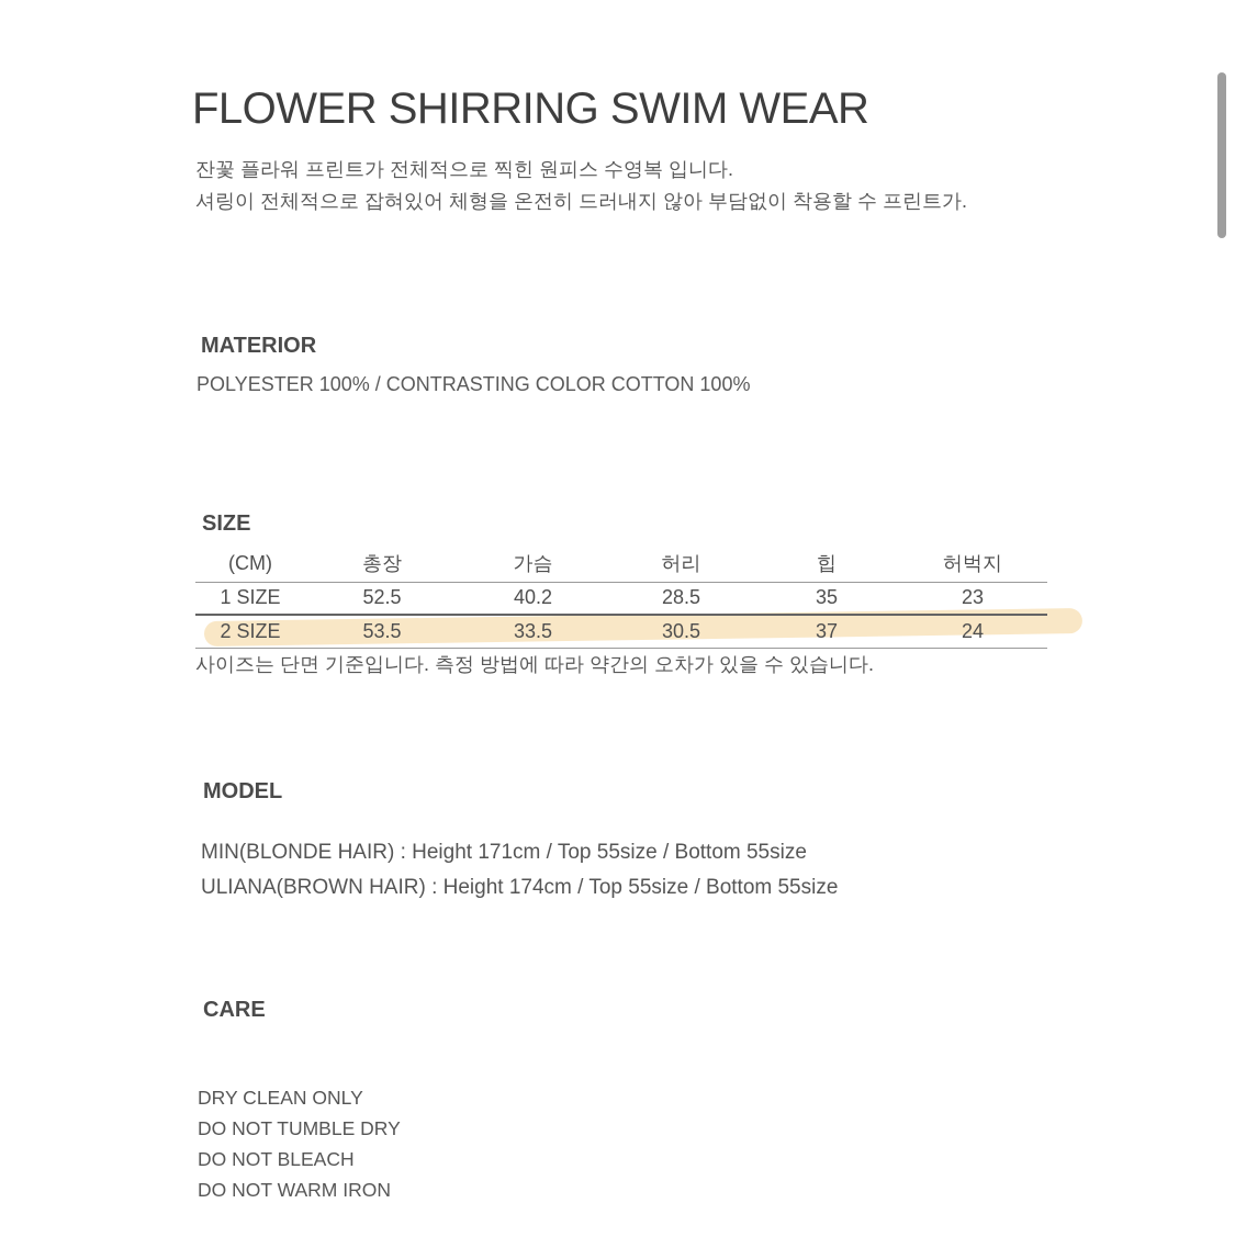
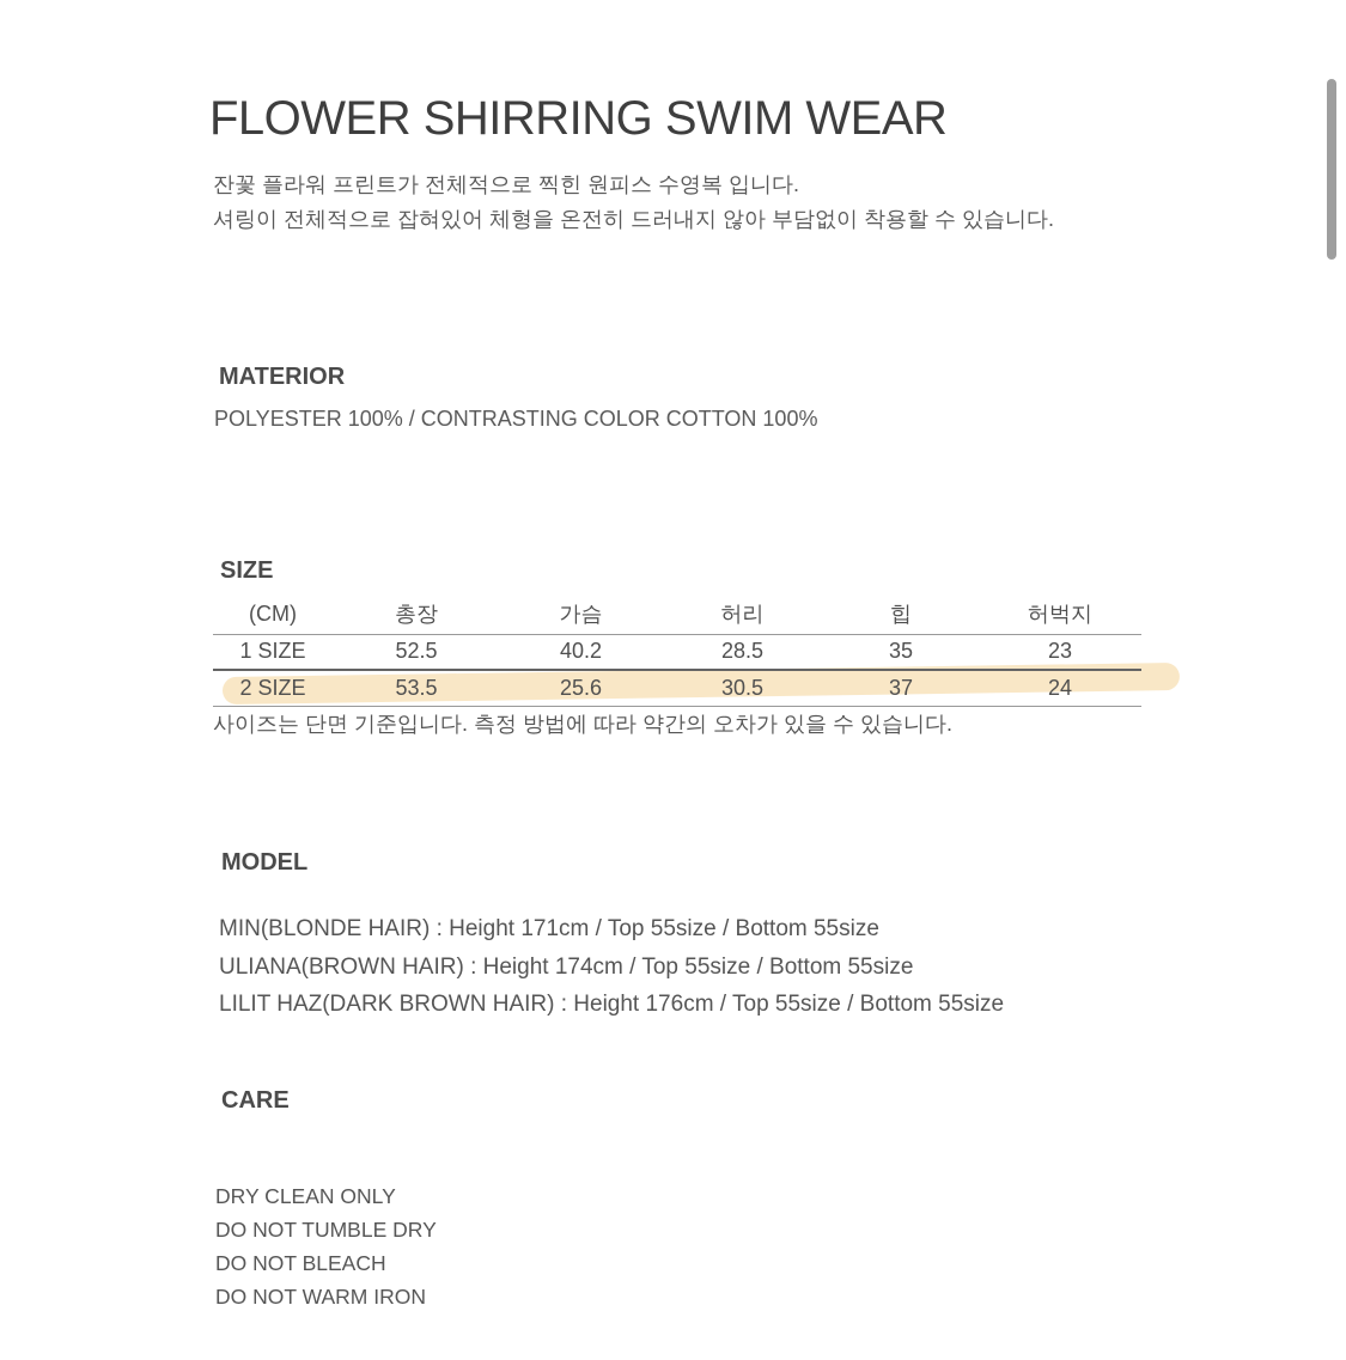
  FLOWER SHIRRING SWIM WEAR
  잔꽃 플라워 프린트가 전체적으로 찍힌 원피스 수영복 입니다.
- 셔링이 전체적으로 잡혀있어 체형을 온전히 드러내지 않아 부담없이 착용할 수 프린트가.
+ 셔링이 전체적으로 잡혀있어 체형을 온전히 드러내지 않아 부담없이 착용할 수 있습니다.
  MATERIOR
  POLYESTER 100% / CONTRASTING COLOR COTTON 100%
  SIZE
  (CM)	총장	가슴	허리	힙	허벅지
  1 SIZE	52.5	40.2	28.5	35	23
- 2 SIZE	53.5	33.5	30.5	37	24
+ 2 SIZE	53.5	25.6	30.5	37	24
  사이즈는 단면 기준입니다. 측정 방법에 따라 약간의 오차가 있을 수 있습니다.
  MODEL
  MIN(BLONDE HAIR) : Height 171cm / Top 55size / Bottom 55size
  ULIANA(BROWN HAIR) : Height 174cm / Top 55size / Bottom 55size
+ LILIT HAZ(DARK BROWN HAIR) : Height 176cm / Top 55size / Bottom 55size
  CARE
  DRY CLEAN ONLY
  DO NOT TUMBLE DRY
  DO NOT BLEACH
  DO NOT WARM IRON
